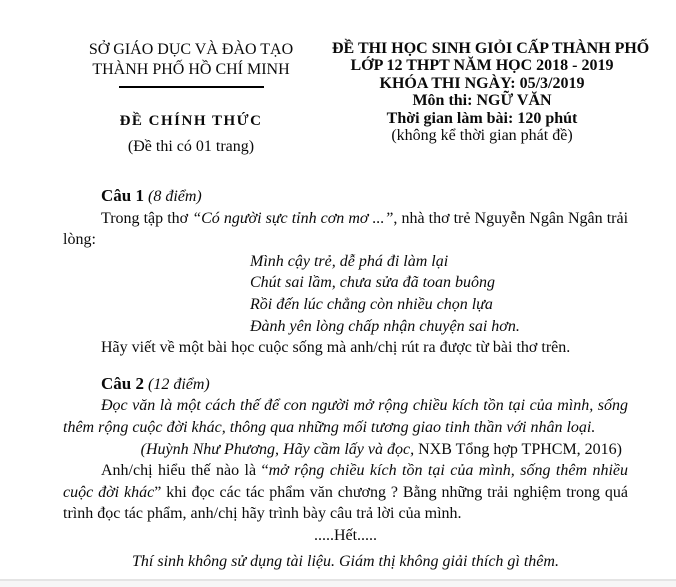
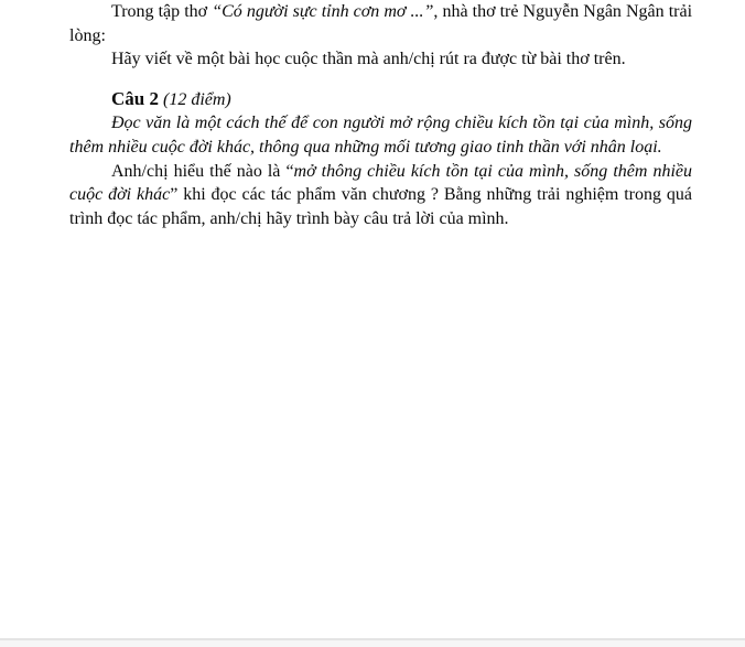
- SỞ GIÁO DỤC VÀ ĐÀO TẠO
- THÀNH PHỐ HỒ CHÍ MINH
- ĐỀ CHÍNH THỨC
- (Đề thi có 01 trang)
- ĐỀ THI HỌC SINH GIỎI CẤP THÀNH PHỐ
- LỚP 12 THPT NĂM HỌC 2018 - 2019
- KHÓA THI NGÀY: 05/3/2019
- Môn thi: NGỮ VĂN
- Thời gian làm bài: 120 phút
- (không kể thời gian phát đề)
- Câu 1 (8 điểm)
  Trong tập thơ “Có người sực tỉnh cơn mơ ...”, nhà thơ trẻ Nguyễn Ngân Ngân trải lòng:
- Mình cậy trẻ, dễ phá đi làm lại
- Chút sai lầm, chưa sửa đã toan buông
- Rồi đến lúc chẳng còn nhiều chọn lựa
- Đành yên lòng chấp nhận chuyện sai hơn.
- Hãy viết về một bài học cuộc sống mà anh/chị rút ra được từ bài thơ trên.
+ Hãy viết về một bài học cuộc thần mà anh/chị rút ra được từ bài thơ trên.
  Câu 2 (12 điểm)
- Đọc văn là một cách thế để con người mở rộng chiều kích tồn tại của mình, sống thêm rộng cuộc đời khác, thông qua những mối tương giao tinh thần với nhân loại.
+ Đọc văn là một cách thế để con người mở rộng chiều kích tồn tại của mình, sống thêm nhiều cuộc đời khác, thông qua những mối tương giao tinh thần với nhân loại.
- (Huỳnh Như Phương, Hãy cầm lấy và đọc, NXB Tổng hợp TPHCM, 2016)
- Anh/chị hiểu thế nào là “mở rộng chiều kích tồn tại của mình, sống thêm nhiều cuộc đời khác” khi đọc các tác phẩm văn chương ? Bằng những trải nghiệm trong quá trình đọc tác phẩm, anh/chị hãy trình bày câu trả lời của mình.
+ Anh/chị hiểu thế nào là “mở thông chiều kích tồn tại của mình, sống thêm nhiều cuộc đời khác” khi đọc các tác phẩm văn chương ? Bằng những trải nghiệm trong quá trình đọc tác phẩm, anh/chị hãy trình bày câu trả lời của mình.
- .....Hết.....
- Thí sinh không sử dụng tài liệu. Giám thị không giải thích gì thêm.
